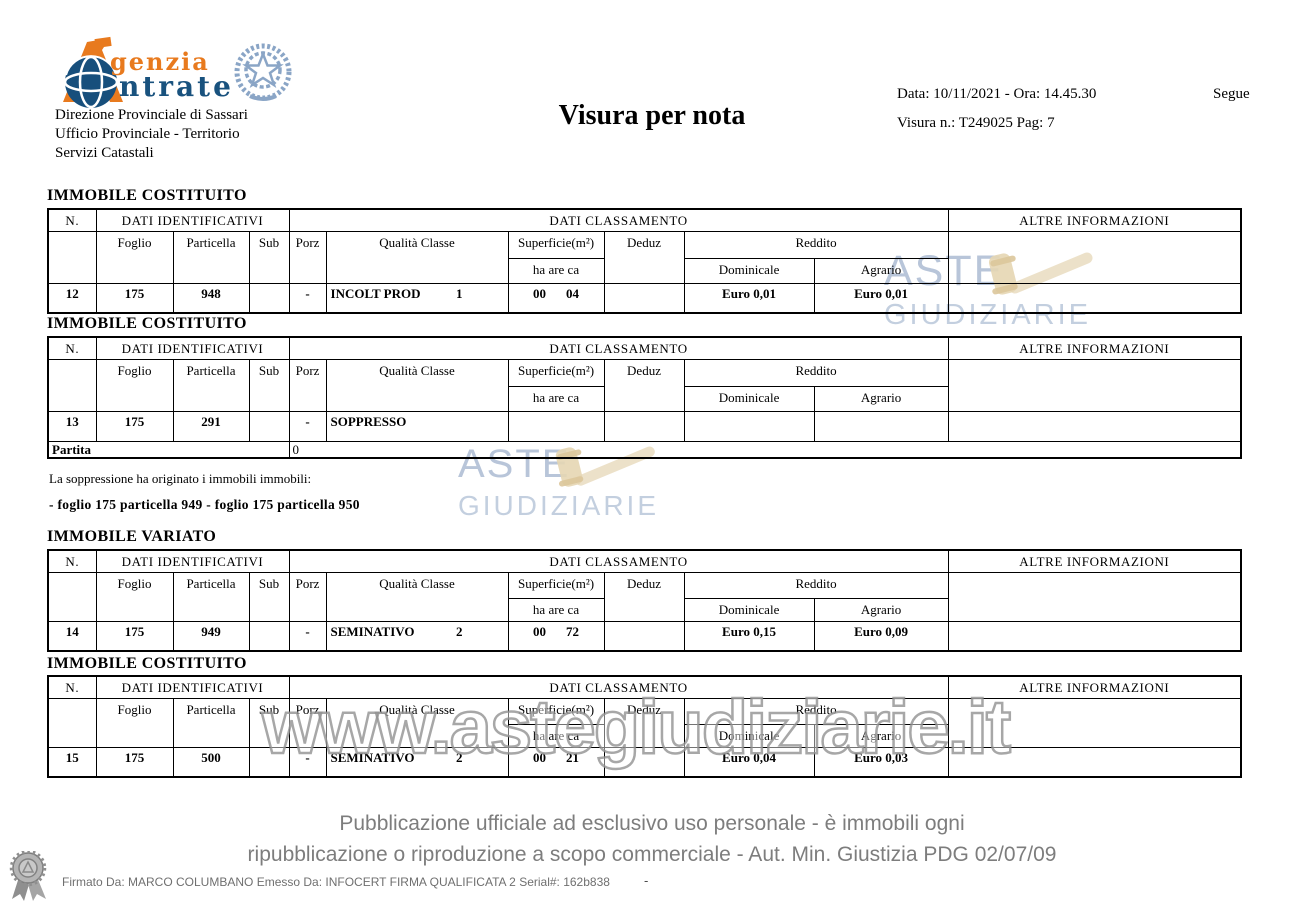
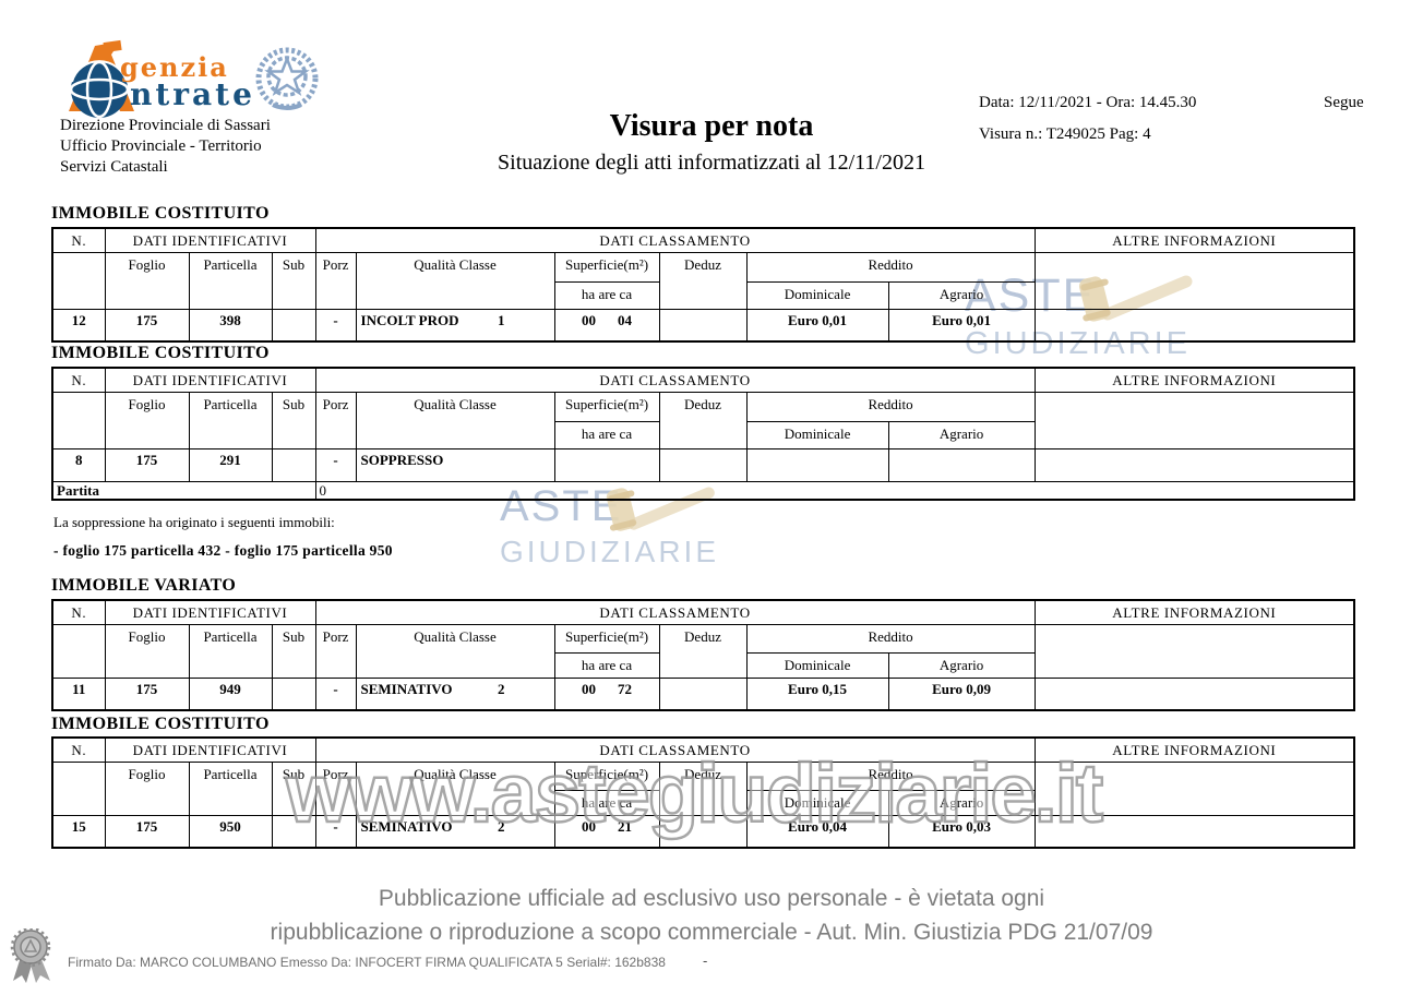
  genzia
  ntrate
  Direzione Provinciale di Sassari
  Ufficio Provinciale - Territorio
  Servizi Catastali
  Visura per nota
+ Situazione degli atti informatizzati al 12/11/2021
- Data: 10/11/2021 - Ora: 14.45.30
+ Data: 12/11/2021 - Ora: 14.45.30
- Visura n.: T249025 Pag: 7
+ Visura n.: T249025 Pag: 4
  Segue
  IMMOBILE COSTITUITO
  N.	DATI IDENTIFICATIVI	DATI CLASSAMENTO	ALTRE INFORMAZIONI
  	Foglio	Particella	Sub	Porz	Qualità Classe	Superficie(m²)	Deduz	Reddito
  ha are ca	Dominicale	Agrario
- 12	175	948		-	INCOLT PROD 1	00 04		Euro 0,01	Euro 0,01
+ 12	175	398		-	INCOLT PROD 1	00 04		Euro 0,01	Euro 0,01
  IMMOBILE COSTITUITO
  N.	DATI IDENTIFICATIVI	DATI CLASSAMENTO	ALTRE INFORMAZIONI
  	Foglio	Particella	Sub	Porz	Qualità Classe	Superficie(m²)	Deduz	Reddito
  ha are ca	Dominicale	Agrario
- 13	175	291		-	SOPPRESSO
+ 8	175	291		-	SOPPRESSO
  Partita	0
- La soppressione ha originato i immobili immobili:
+ La soppressione ha originato i seguenti immobili:
- - foglio 175 particella 949 - foglio 175 particella 950
+ - foglio 175 particella 432 - foglio 175 particella 950
  IMMOBILE VARIATO
  N.	DATI IDENTIFICATIVI	DATI CLASSAMENTO	ALTRE INFORMAZIONI
  	Foglio	Particella	Sub	Porz	Qualità Classe	Superficie(m²)	Deduz	Reddito
  ha are ca	Dominicale	Agrario
- 14	175	949		-	SEMINATIVO 2	00 72		Euro 0,15	Euro 0,09
+ 11	175	949		-	SEMINATIVO 2	00 72		Euro 0,15	Euro 0,09
  IMMOBILE COSTITUITO
  N.	DATI IDENTIFICATIVI	DATI CLASSAMENTO	ALTRE INFORMAZIONI
  	Foglio	Particella	Sub	Porz	Qualità Classe	Superficie(m²)	Deduz	Reddito
  ha are ca	Dominicale	Agrario
- 15	175	500		-	SEMINATIVO 2	00 21		Euro 0,04	Euro 0,03
+ 15	175	950		-	SEMINATIVO 2	00 21		Euro 0,04	Euro 0,03
  ASTE
  GIUDIZIARIE
  ASTE
  GIUDIZIARIE
  www.astegiudiziarie.it
- Pubblicazione ufficiale ad esclusivo uso personale - è immobili ogni
+ Pubblicazione ufficiale ad esclusivo uso personale - è vietata ogni
- ripubblicazione o riproduzione a scopo commerciale - Aut. Min. Giustizia PDG 02/07/09
+ ripubblicazione o riproduzione a scopo commerciale - Aut. Min. Giustizia PDG 21/07/09
- Firmato Da: MARCO COLUMBANO Emesso Da: INFOCERT FIRMA QUALIFICATA 2 Serial#: 162b838
+ Firmato Da: MARCO COLUMBANO Emesso Da: INFOCERT FIRMA QUALIFICATA 5 Serial#: 162b838
  -
